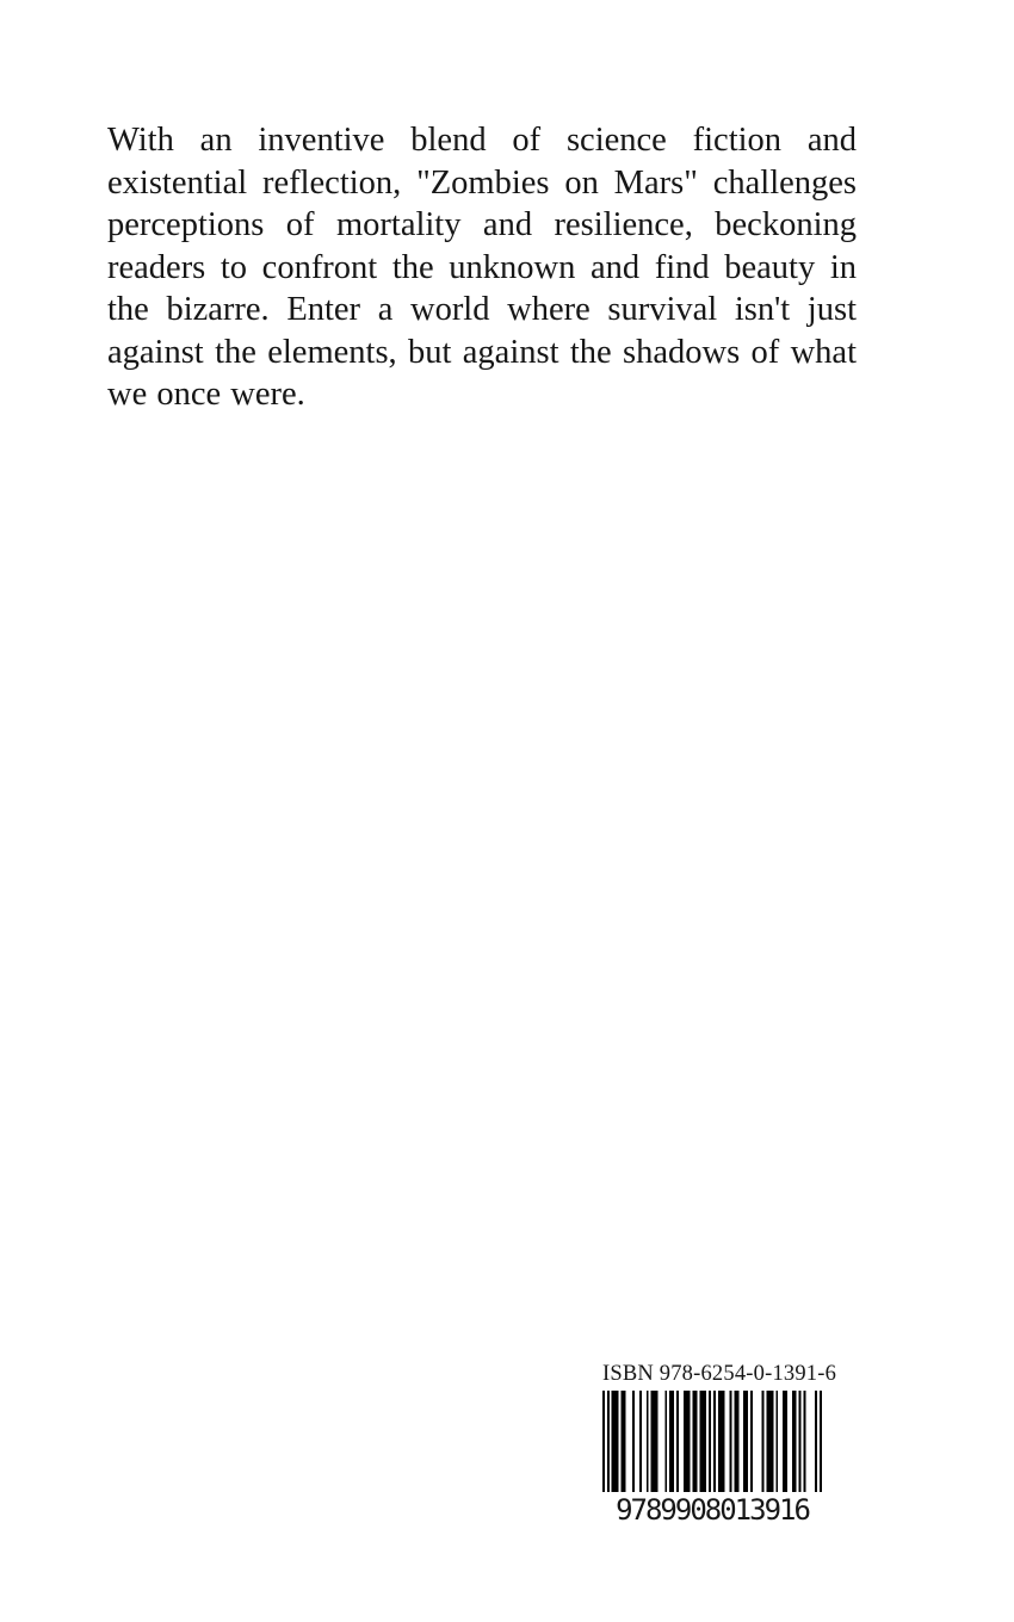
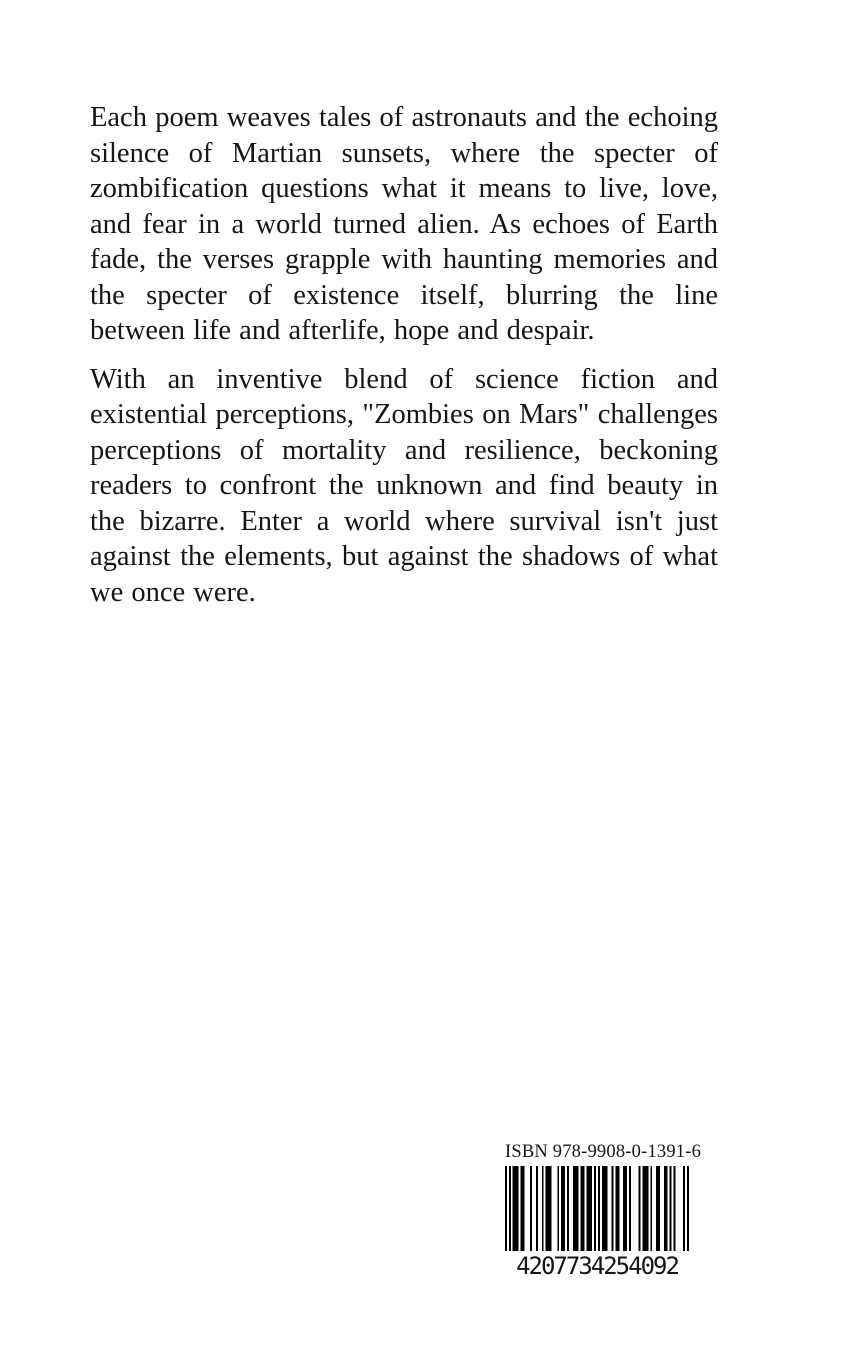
+ Each poem weaves tales of astronauts and the echoing silence of Martian sunsets, where the specter of zombification questions what it means to live, love, and fear in a world turned alien. As echoes of Earth fade, the verses grapple with haunting memories and the specter of existence itself, blurring the line between life and afterlife, hope and despair.
- With an inventive blend of science fiction and existential reflection, "Zombies on Mars" challenges perceptions of mortality and resilience, beckoning readers to confront the unknown and find beauty in the bizarre. Enter a world where survival isn't just against the elements, but against the shadows of what we once were.
+ With an inventive blend of science fiction and existential perceptions, "Zombies on Mars" challenges perceptions of mortality and resilience, beckoning readers to confront the unknown and find beauty in the bizarre. Enter a world where survival isn't just against the elements, but against the shadows of what we once were.
- ISBN 978-6254-0-1391-6
+ ISBN 978-9908-0-1391-6
- 9789908013916
+ 4207734254092
